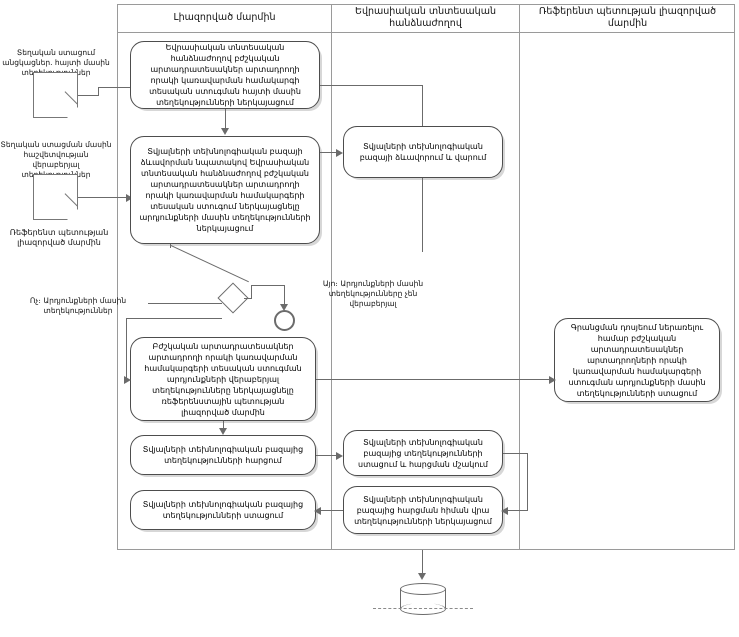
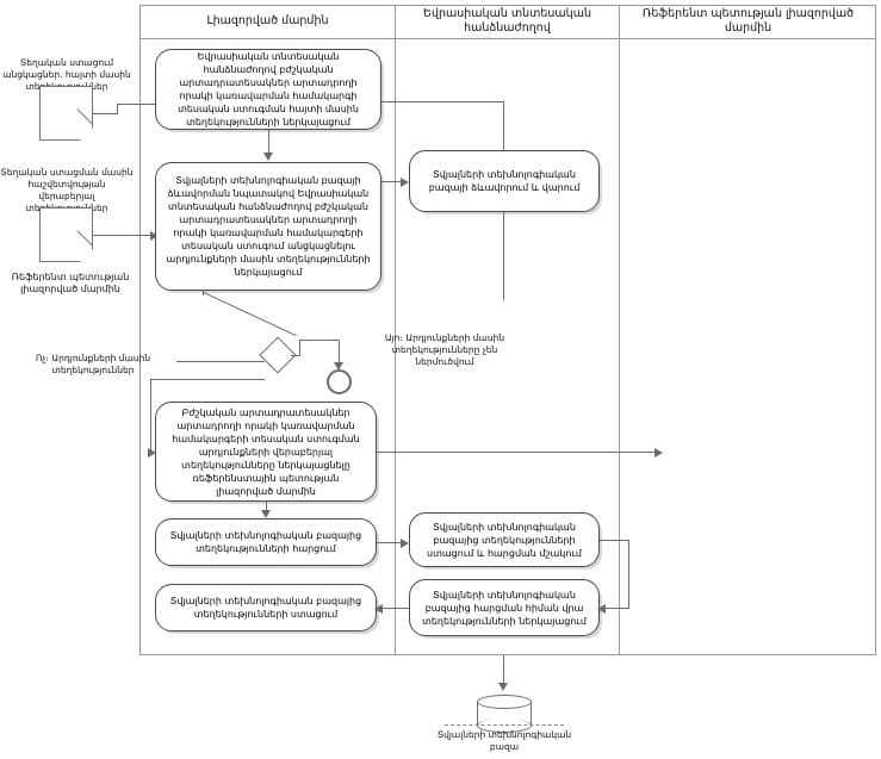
  Լիազորված մարմին
  Եվրասիական տնտեսական հանձնաժողով
  Ռեֆերենտ պետության լիազորված մարմին
  Տեղական ստացում անցկացներ. հայտի մասին տեներ
  Տեղական ստացման մասին հաշվետվության վերաբերյալ տեներ
  Ռեֆերենտ պետության լիազորված մարմին
  Եվրասիական տնտեսական հանձնաժողով բժշկական արտադրատեսակներ արտադրողի որակի կառավարման համակարգի տեսական ստուգման հայտի մասին տեղեկությունների ներկայացում
- Տվյալների տեխնոլոգիական բազայի ձևավորման նպատակով Եվրասիական տնտեսական հանձնաժողով բժշկական արտադրատեսակներ արտադրողի որակի կառավարման համակարգերի տեսական ստուգում ներկայացնելը արդյունքների մասին տեղեկությունների ներկայացում
+ Տվյալների տեխնոլոգիական բազայի ձևավորման նպատակով Եվրասիական տնտեսական հանձնաժողով բժշկական արտադրատեսակներ արտադրողի որակի կառավարման համակարգերի տեսական ստուգում անցկացնելու արդյունքների մասին տեղեկությունների ներկայացում
  Բժշկական արտադրատեսակներ արտադրողի որակի կառավարման համակարգերի տեսական ստուգման արդյունքների վերաբերյալ տեղեկությունները ներկայացնելը ռեֆերենստային պետության լիազորված մարմին
  Տվյալների տեխնոլոգիական բազայից տեղեկությունների հարցում
  Տվյալների տեխնոլոգիական բազայից տեղեկությունների ստացում
  Տվյալների տեխնոլոգիական բազայի ձևավորում և վարում
  Տվյալների տեխնոլոգիական բազայից տեղեկությունների ստացում և հարցման մշակում
  Տվյալների տեխնոլոգիական բազայից հարցման հիման վրա տեղեկությունների ներկայացում
- Գրանցման դոսյեում ներառելու համար բժշկական արտադրատեսակներ արտադրողների որակի կառավարման համակարգերի ստուգման արդյունքների մասին տեղեկությունների ստացում
  Ոչ։ Արդյունքների մասին տեղեկություններ
- Այո։ Արդյունքների մասին տեղեկությունները չեն վերաբերյալ
+ Այո։ Արդյունքների մասին տեղեկությունները չեն ներմուծվում
+ Տվյալների տեխնոլոգիական բազա
